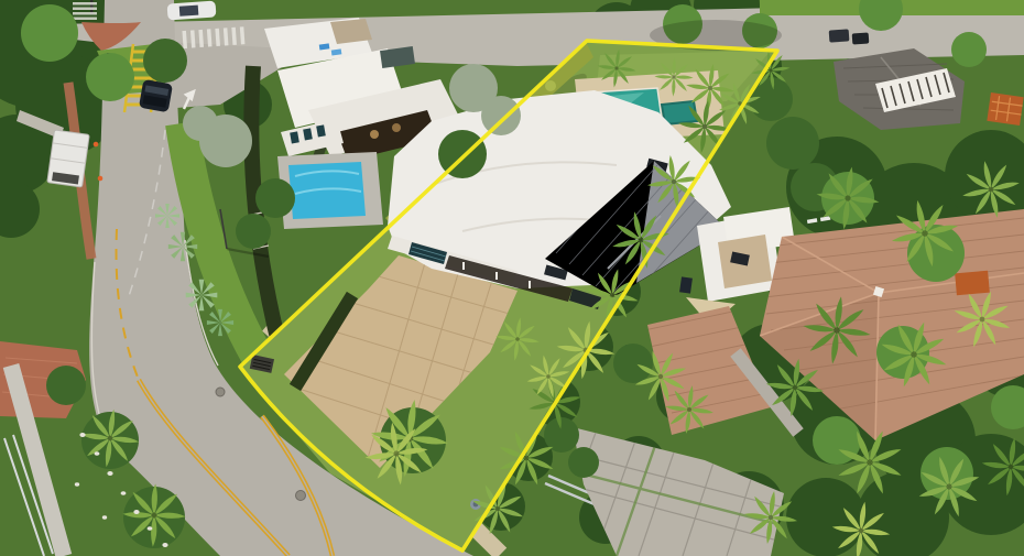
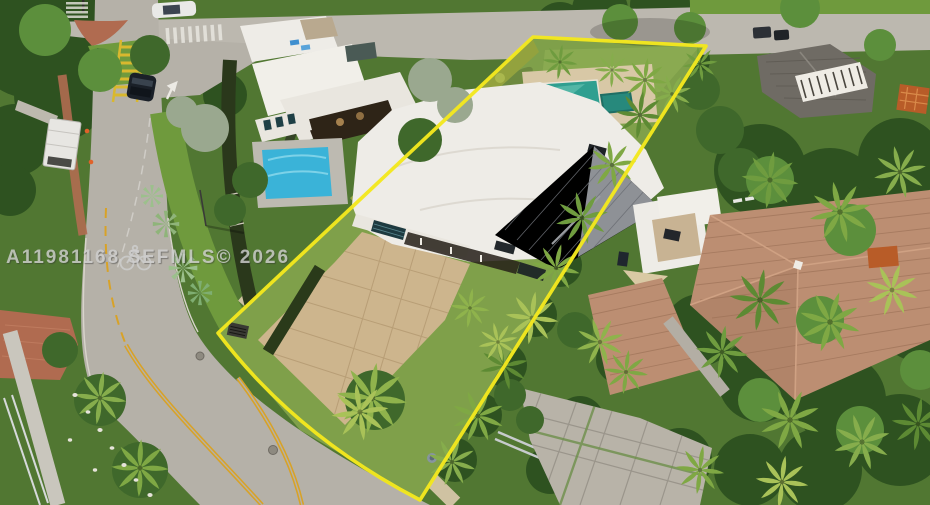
+ A11981168 SEFMLS© 2026
